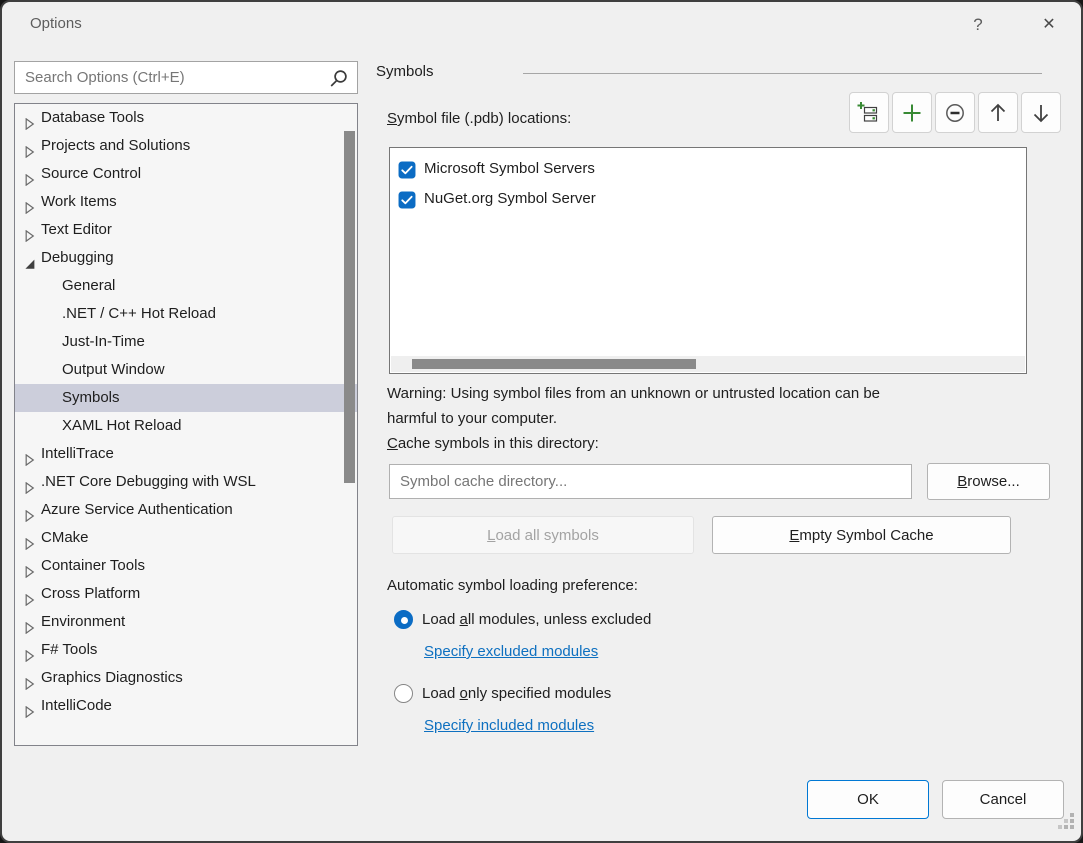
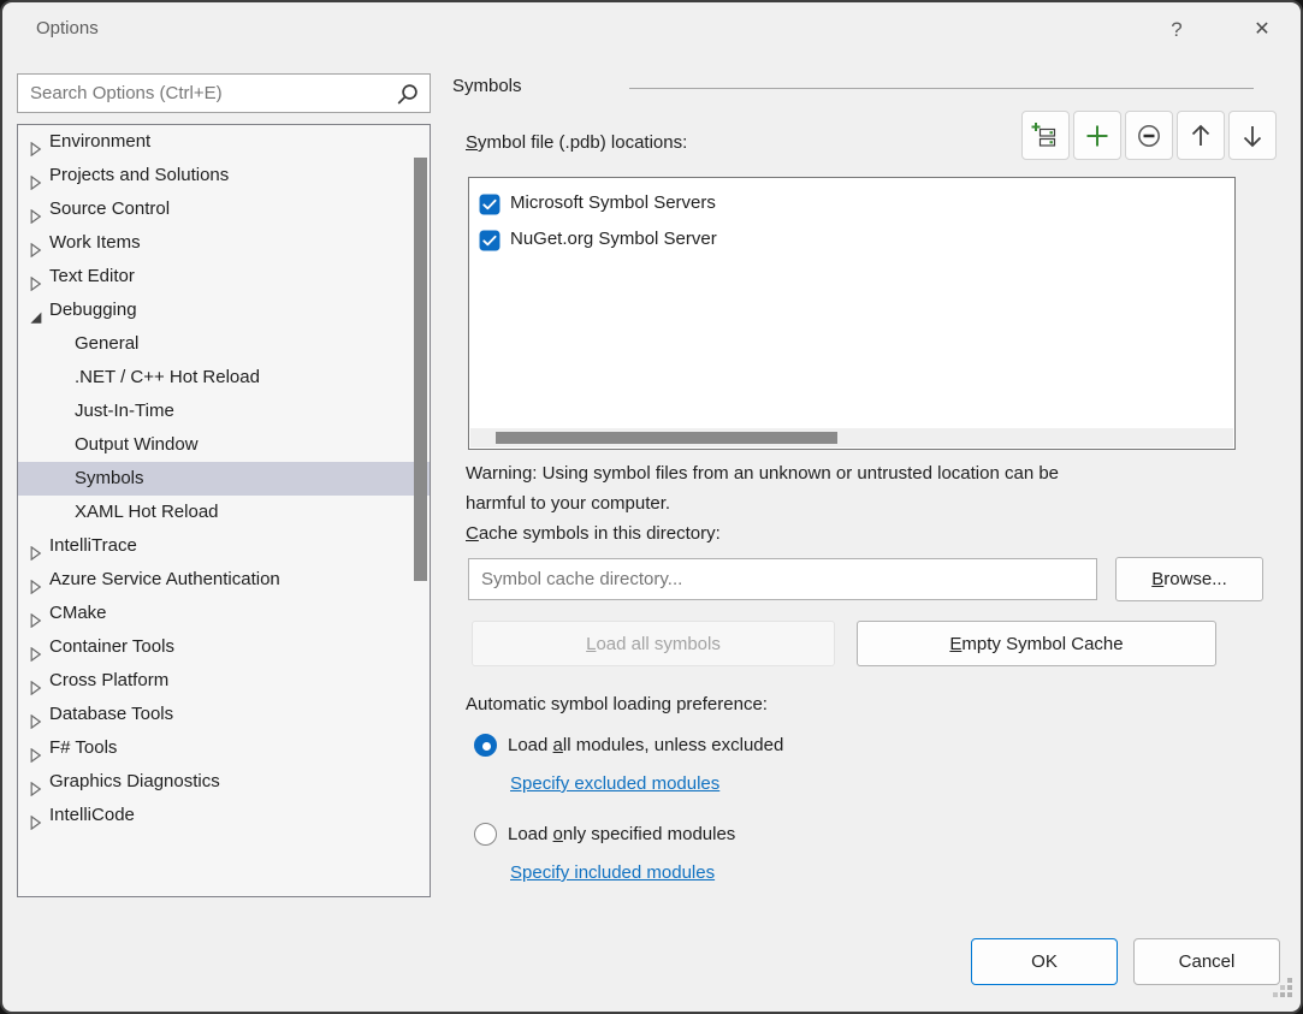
  Options
  ?
  ✕
  Search Options (Ctrl+E)
- Database Tools
+ Environment
  Projects and Solutions
  Source Control
  Work Items
  Text Editor
  Debugging
  General
  .NET / C++ Hot Reload
  Just-In-Time
  Output Window
  Symbols
  XAML Hot Reload
  IntelliTrace
- .NET Core Debugging with WSL
  Azure Service Authentication
  CMake
  Container Tools
  Cross Platform
- Environment
+ Database Tools
  F# Tools
  Graphics Diagnostics
  IntelliCode
  Symbols
  Symbol file (.pdb) locations:
  Microsoft Symbol Servers
  NuGet.org Symbol Server
  Warning: Using symbol files from an unknown or untrusted location can be
  harmful to your computer.
  Cache symbols in this directory:
  Symbol cache directory...
  Browse...
  Load all symbols
  Empty Symbol Cache
  Automatic symbol loading preference:
  Load all modules, unless excluded
  Specify excluded modules
  Load only specified modules
  Specify included modules
  OK
  Cancel
